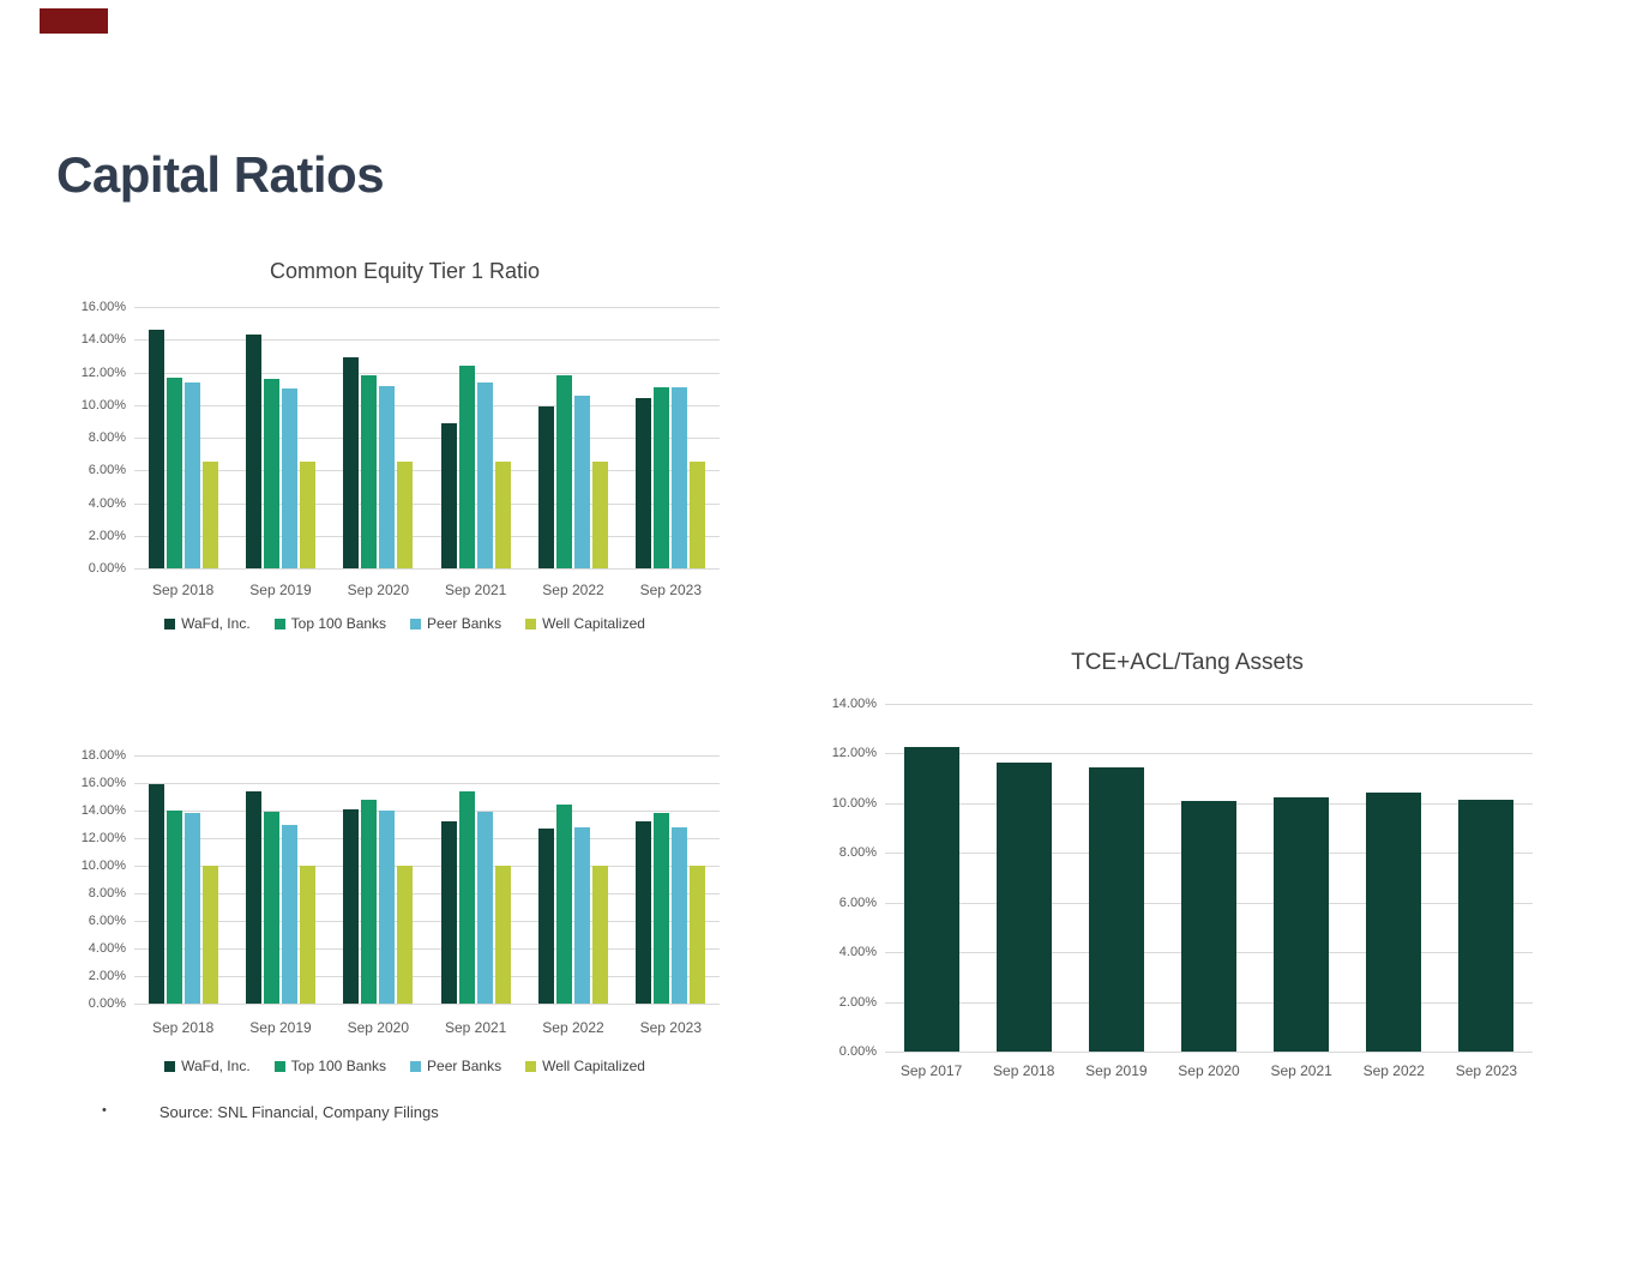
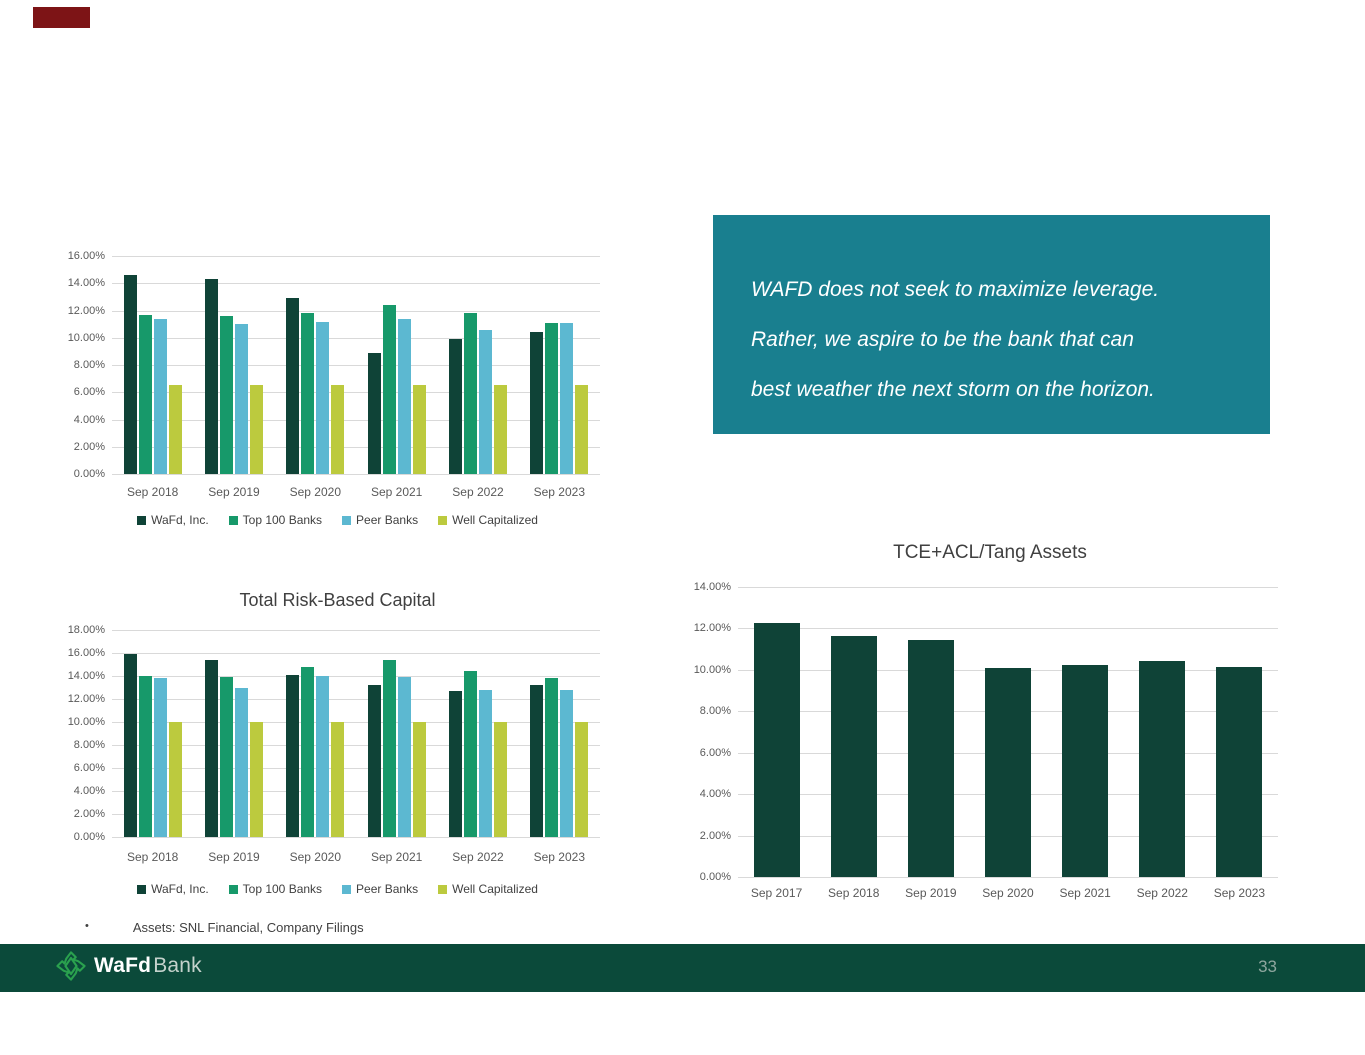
- Capital Ratios
- Common Equity Tier 1 Ratio
  0.00%
  2.00%
  4.00%
  6.00%
  8.00%
  10.00%
  12.00%
  14.00%
  16.00%
  Sep 2018
  Sep 2019
  Sep 2020
  Sep 2021
  Sep 2022
  Sep 2023
  WaFd, Inc.
  Top 100 Banks
  Peer Banks
  Well Capitalized
+ Total Risk-Based Capital
  0.00%
  2.00%
  4.00%
  6.00%
  8.00%
  10.00%
  12.00%
  14.00%
  16.00%
  18.00%
  Sep 2018
  Sep 2019
  Sep 2020
  Sep 2021
  Sep 2022
  Sep 2023
  WaFd, Inc.
  Top 100 Banks
  Peer Banks
  Well Capitalized
  TCE+ACL/Tang Assets
  0.00%
  2.00%
  4.00%
  6.00%
  8.00%
  10.00%
  12.00%
  14.00%
  Sep 2017
  Sep 2018
  Sep 2019
  Sep 2020
  Sep 2021
  Sep 2022
  Sep 2023
+ WAFD does not seek to maximize leverage.
+ Rather, we aspire to be the bank that can
+ best weather the next storm on the horizon.
  •
- Source: SNL Financial, Company Filings
+ Assets: SNL Financial, Company Filings
+ WaFd
+ Bank
+ 33
